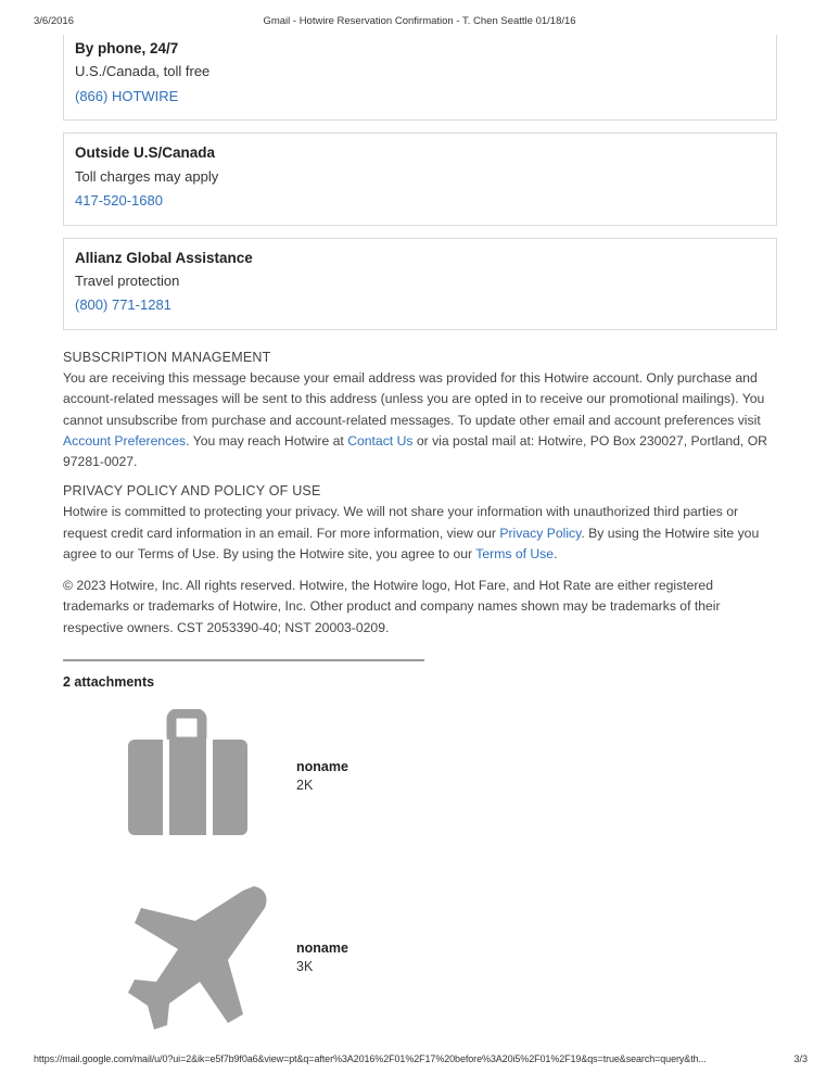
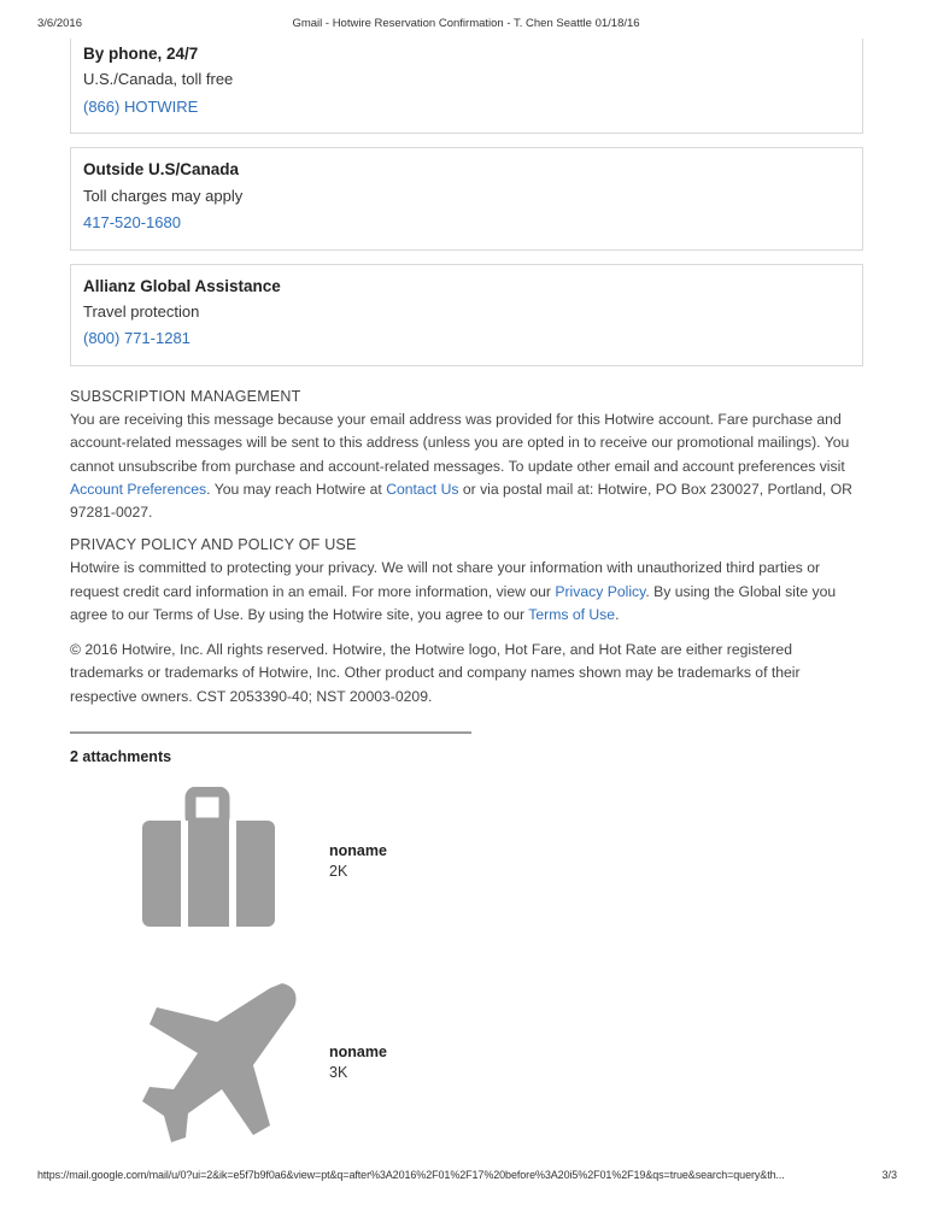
  3/6/2016
  Gmail - Hotwire Reservation Confirmation - T. Chen Seattle 01/18/16
  By phone, 24/7
  U.S./Canada, toll free
  (866) HOTWIRE
  Outside U.S/Canada
  Toll charges may apply
  417-520-1680
  Allianz Global Assistance
  Travel protection
  (800) 771-1281
  SUBSCRIPTION MANAGEMENT
- You are receiving this message because your email address was provided for this Hotwire account. Only purchase and account-related messages will be sent to this address (unless you are opted in to receive our promotional mailings). You cannot unsubscribe from purchase and account-related messages. To update other email and account preferences visit Account Preferences. You may reach Hotwire at Contact Us or via postal mail at: Hotwire, PO Box 230027, Portland, OR 97281-0027.
+ You are receiving this message because your email address was provided for this Hotwire account. Fare purchase and account-related messages will be sent to this address (unless you are opted in to receive our promotional mailings). You cannot unsubscribe from purchase and account-related messages. To update other email and account preferences visit Account Preferences. You may reach Hotwire at Contact Us or via postal mail at: Hotwire, PO Box 230027, Portland, OR 97281-0027.
  PRIVACY POLICY AND POLICY OF USE
- Hotwire is committed to protecting your privacy. We will not share your information with unauthorized third parties or request credit card information in an email. For more information, view our Privacy Policy. By using the Hotwire site you agree to our Terms of Use. By using the Hotwire site, you agree to our Terms of Use.
+ Hotwire is committed to protecting your privacy. We will not share your information with unauthorized third parties or request credit card information in an email. For more information, view our Privacy Policy. By using the Global site you agree to our Terms of Use. By using the Hotwire site, you agree to our Terms of Use.
- © 2023 Hotwire, Inc. All rights reserved. Hotwire, the Hotwire logo, Hot Fare, and Hot Rate are either registered trademarks or trademarks of Hotwire, Inc. Other product and company names shown may be trademarks of their respective owners. CST 2053390-40; NST 20003-0209.
+ © 2016 Hotwire, Inc. All rights reserved. Hotwire, the Hotwire logo, Hot Fare, and Hot Rate are either registered trademarks or trademarks of Hotwire, Inc. Other product and company names shown may be trademarks of their respective owners. CST 2053390-40; NST 20003-0209.
  2 attachments
  noname
  2K
  noname
  3K
  https://mail.google.com/mail/u/0?ui=2&ik=e5f7b9f0a6&view=pt&q=after%3A2016%2F01%2F17%20before%3A20i5%2F01%2F19&qs=true&search=query&th...
  3/3
